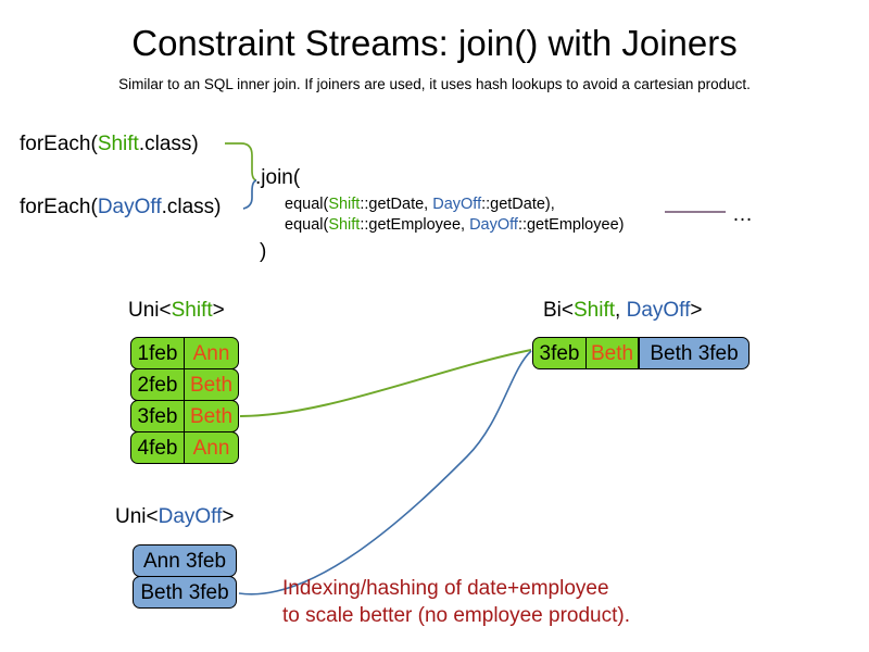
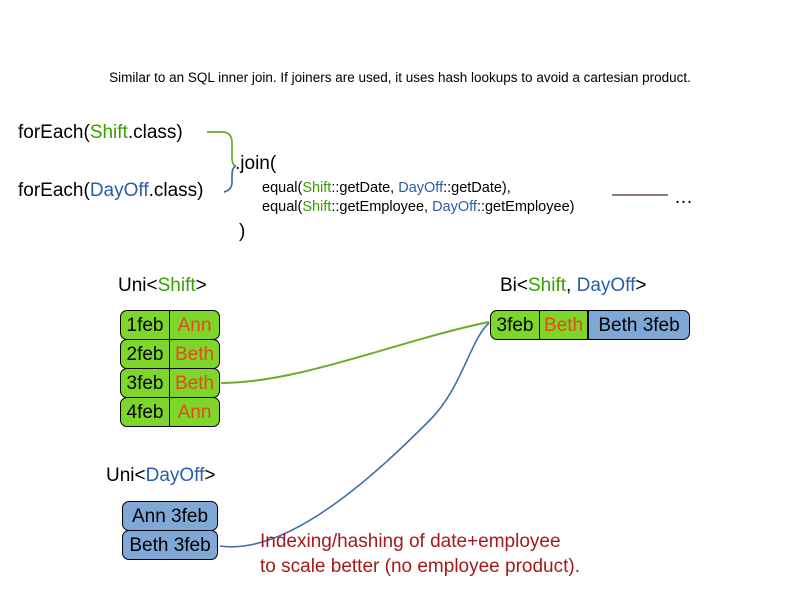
- Constraint Streams: join() with Joiners
  Similar to an SQL inner join. If joiners are used, it uses hash lookups to avoid a cartesian product.
  forEach(Shift.class)
  forEach(DayOff.class)
  .join(
  equal(Shift::getDate, DayOff::getDate),
  equal(Shift::getEmployee, DayOff::getEmployee)
  )
  …
  Uni<Shift>
  Uni<DayOff>
  Bi<Shift, DayOff>
  1feb
  Ann
  2feb
  Beth
  3feb
  Beth
  4feb
  Ann
  Ann 3feb
  Beth 3feb
  3feb
  Beth
  Beth 3feb
  Indexing/hashing of date+employee
  to scale better (no employee product).
